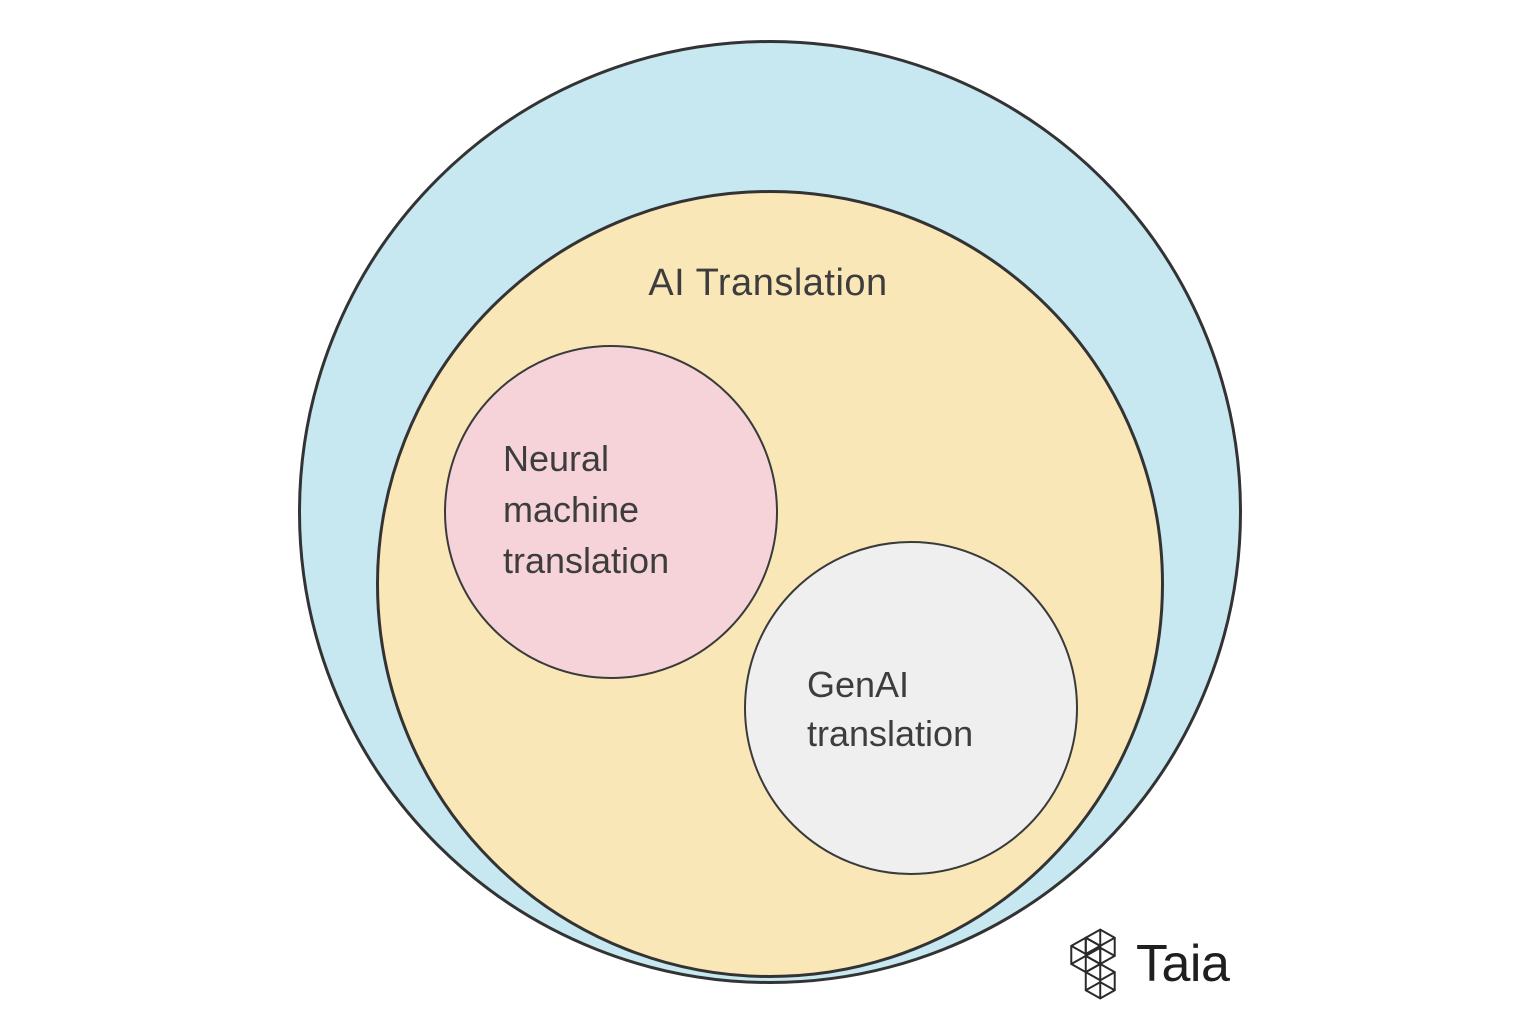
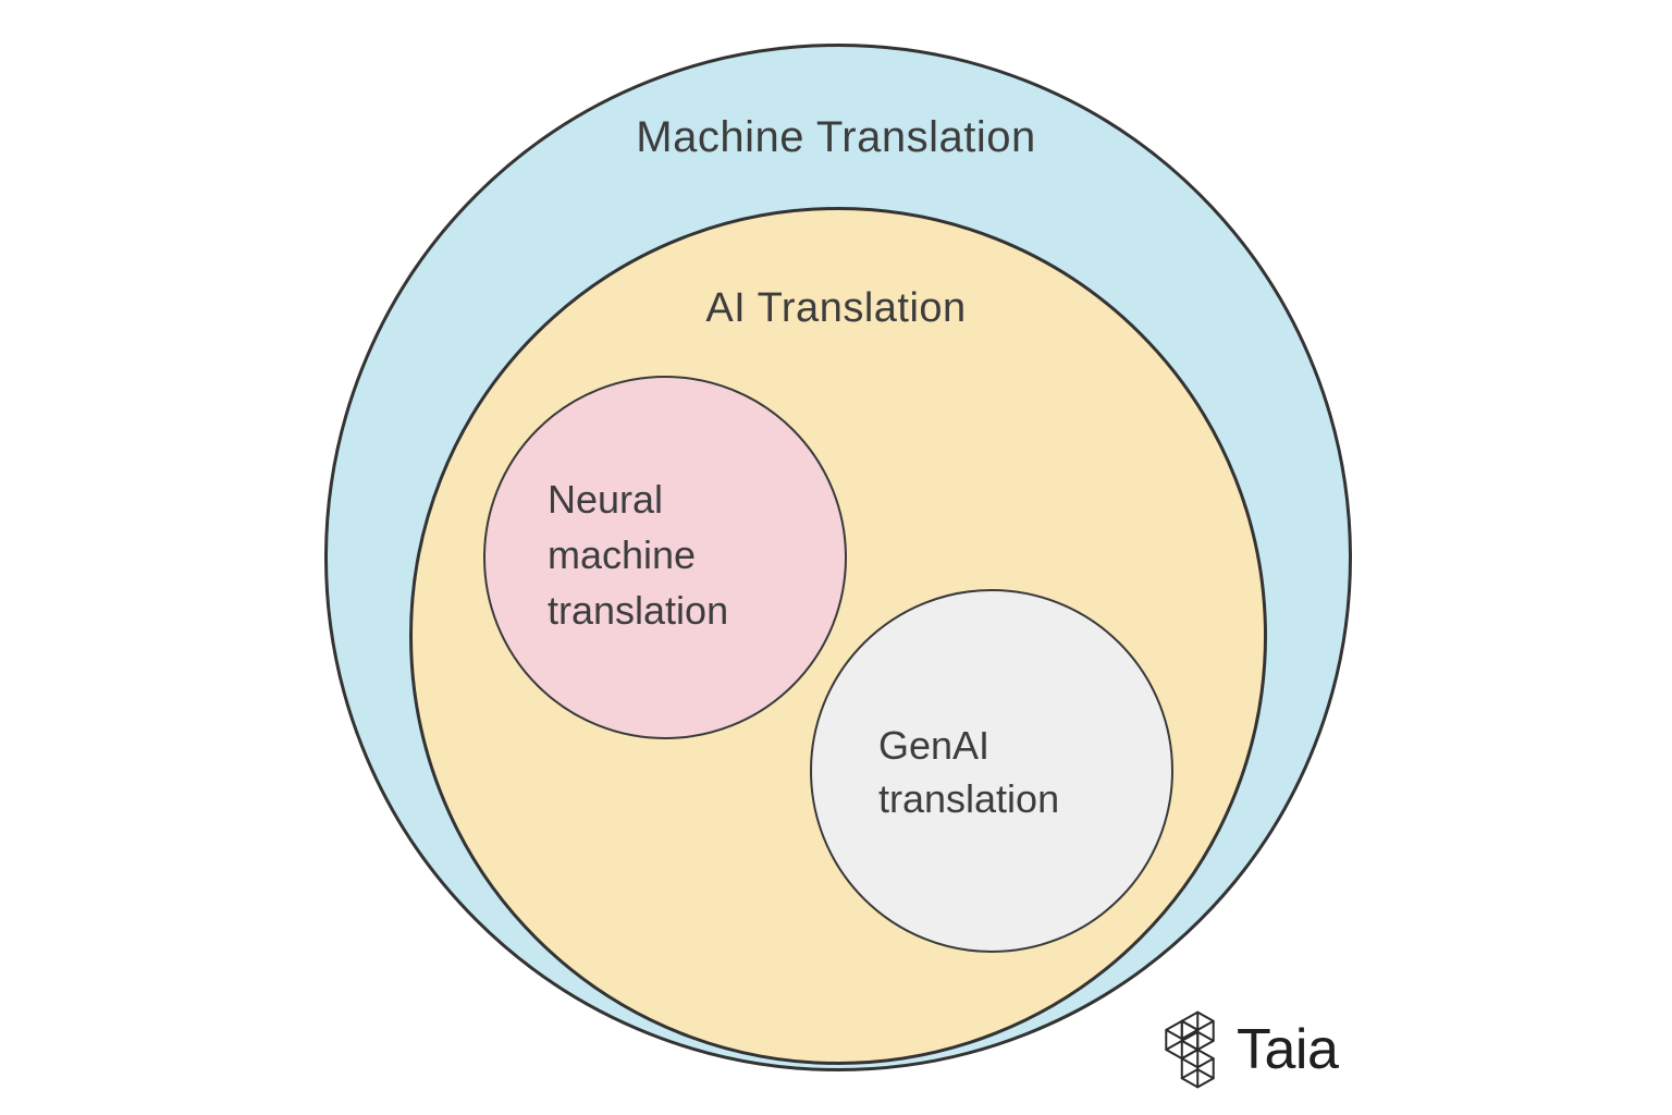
+ Machine Translation
  AI Translation
  Neural machine translation
  GenAI translation
  Taia
